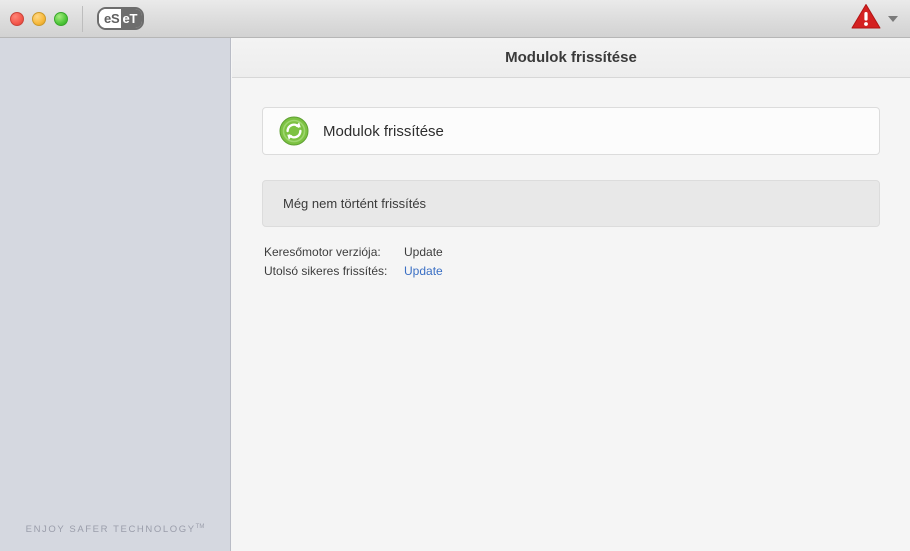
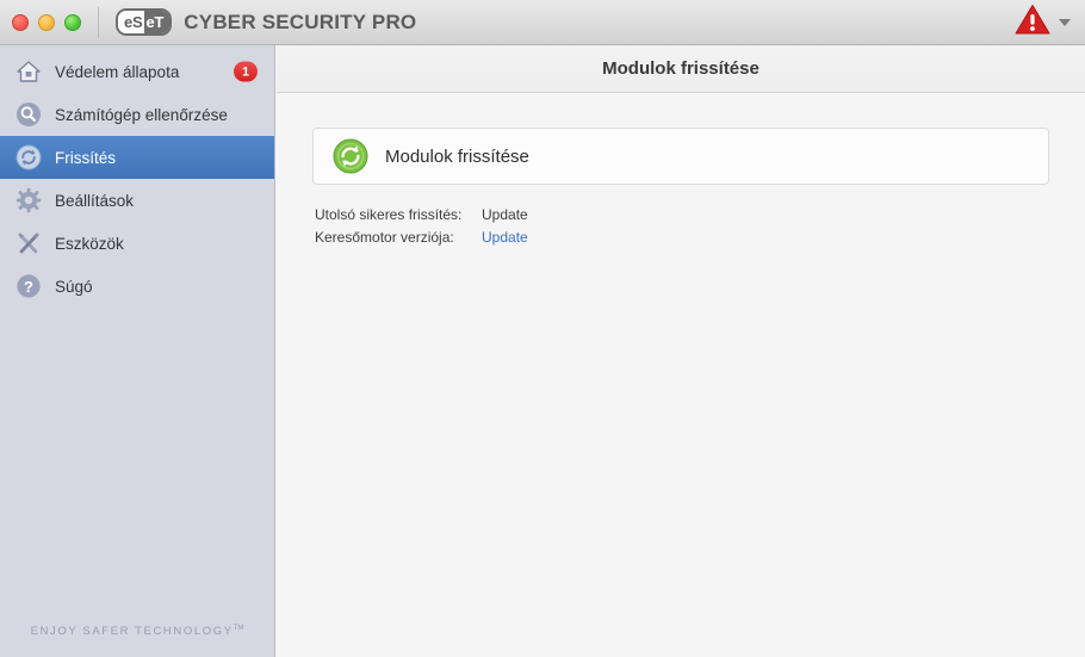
  eS
  eT
+ CYBER SECURITY PRO
+ Védelem állapota
+ 1
+ Számítógép ellenőrzése
+ Frissítés
+ Beállítások
+ Eszközök
+ ?
+ Súgó
  ENJOY SAFER TECHNOLOGY
  Modulok frissítése
  Modulok frissítése
- Még nem történt frissítés
- Keresőmotor verziója:
+ Utolsó sikeres frissítés:
  Update
- Utolsó sikeres frissítés:
+ Keresőmotor verziója:
  Update
